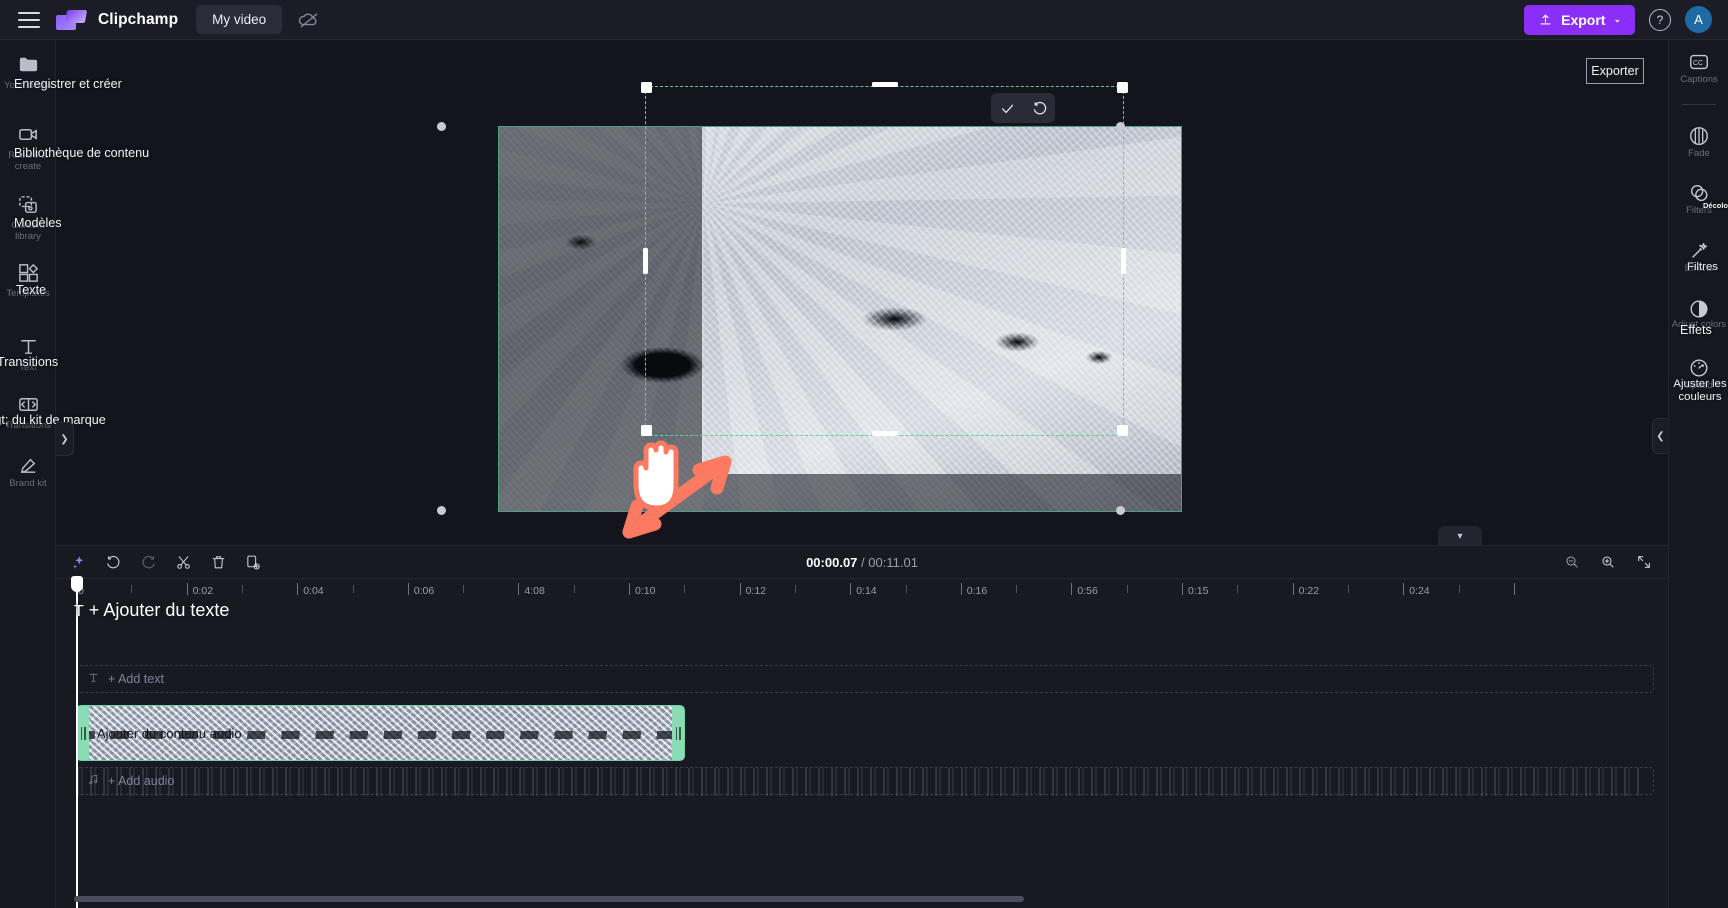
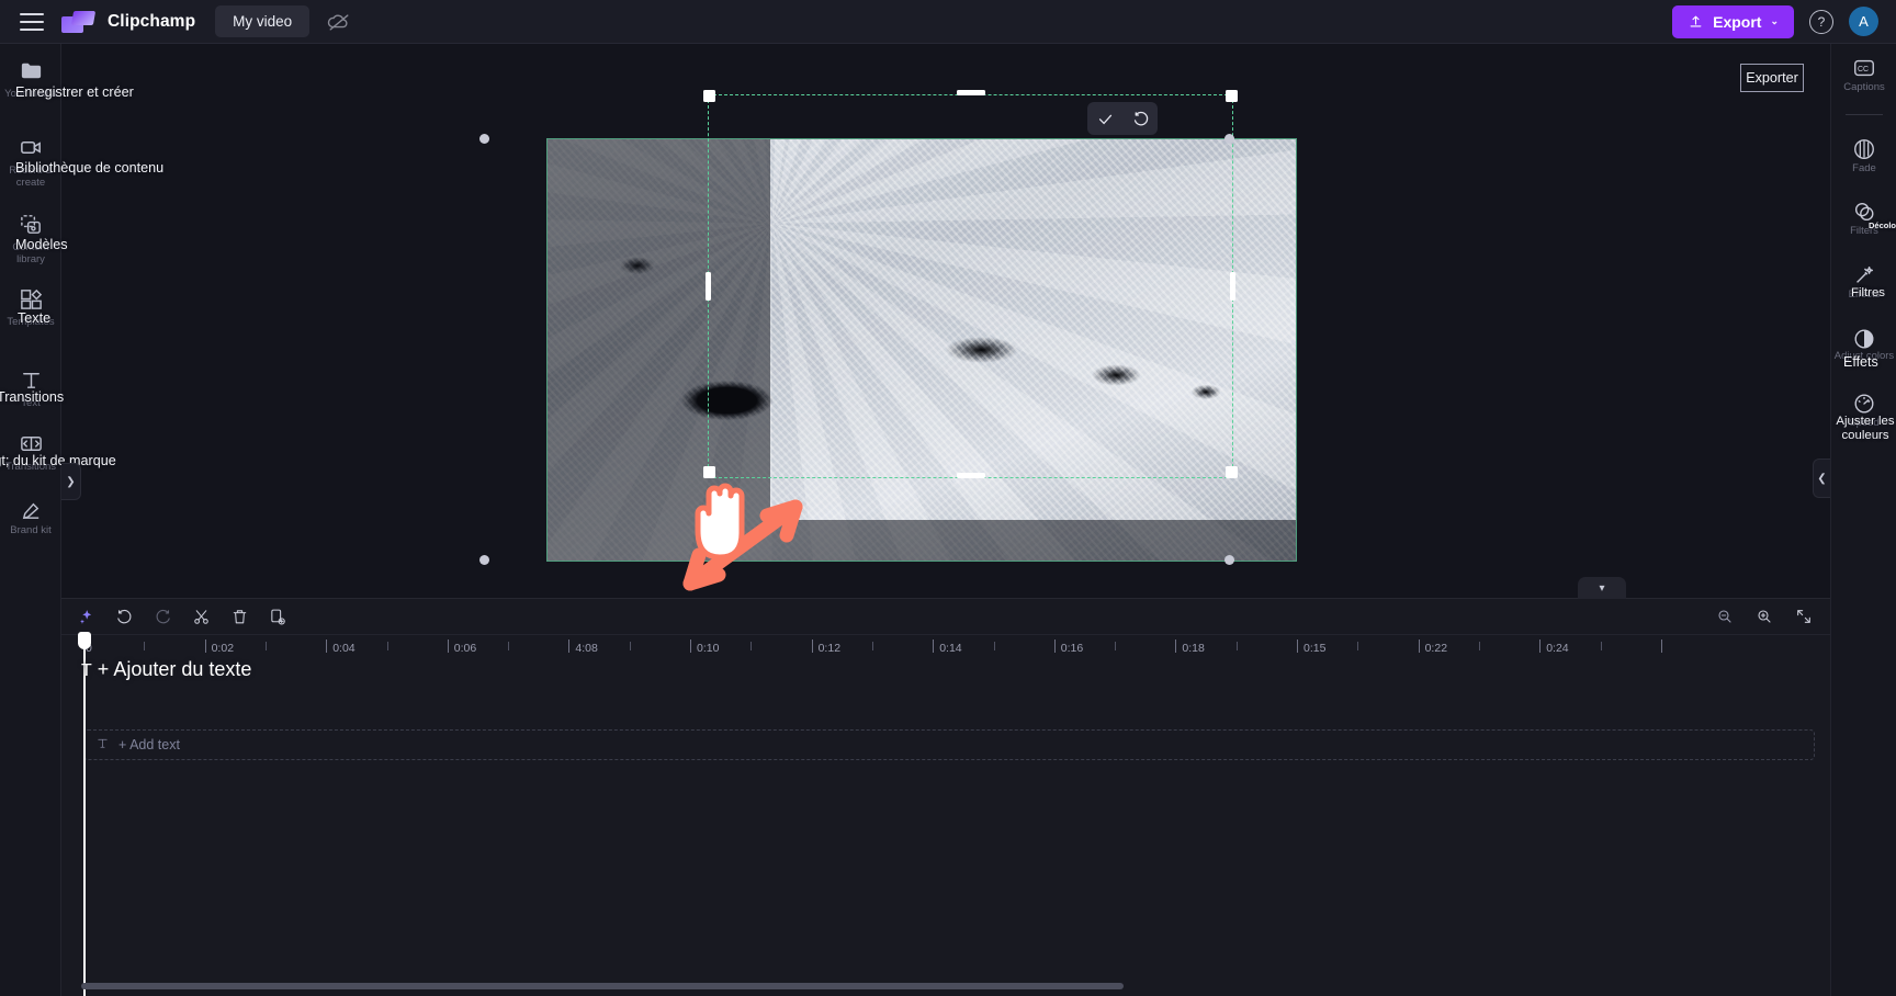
  Clipchamp
  My video
  Export
  ⌄
  ?
  A
  Your media
  Enregistrer et créer
  Record & create
  Bibliothèque de contenu
  Content library
  Modèles
  Templates
  Texte
  Text
  Transitions
  Transitions
  t; du kit de marque
  Brand kit
  ❯
  ▾
  Captions
  Fade
  Filters
  Effects
  Filtres
  Adjust colors
  Effets
  Speed
  Ajuster les couleurs
  ❮
  Exporter
- 00:00.07 / 00:11.01
  0
  0:02
  0:04
  0:06
  4:08
  0:10
  0:12
  0:14
  0:16
- 0:56
+ 0:18
  0:15
  0:22
  0:24
  + Add text
- Ajouter du contenu audio
- + Add audio
  T + Ajouter du texte
